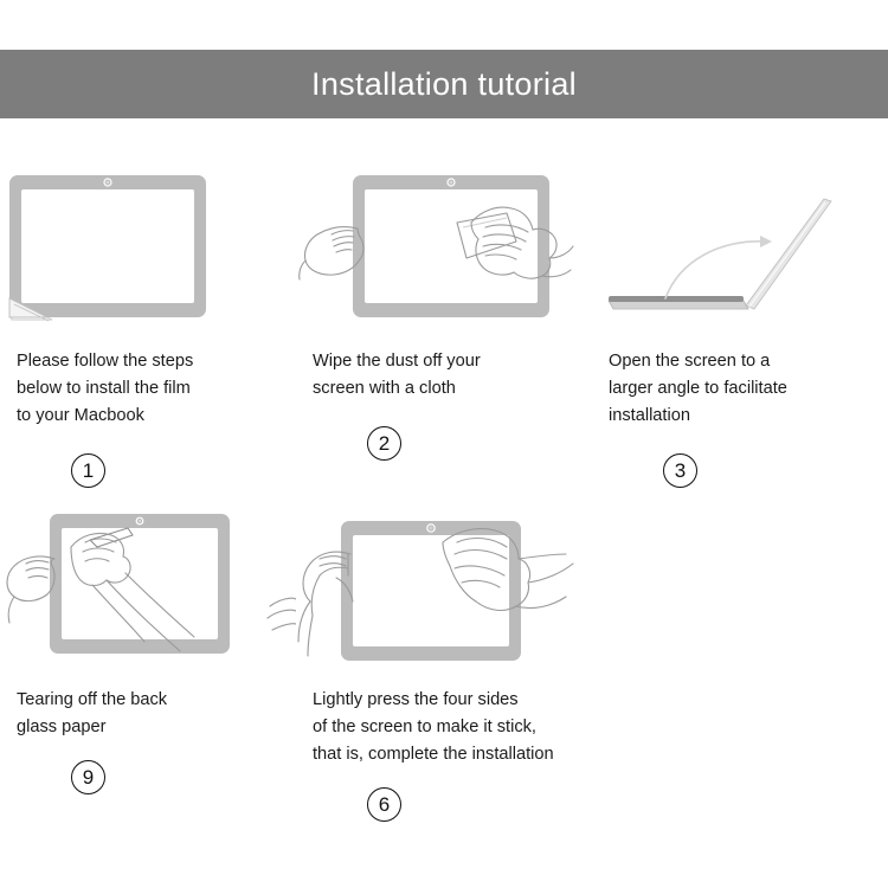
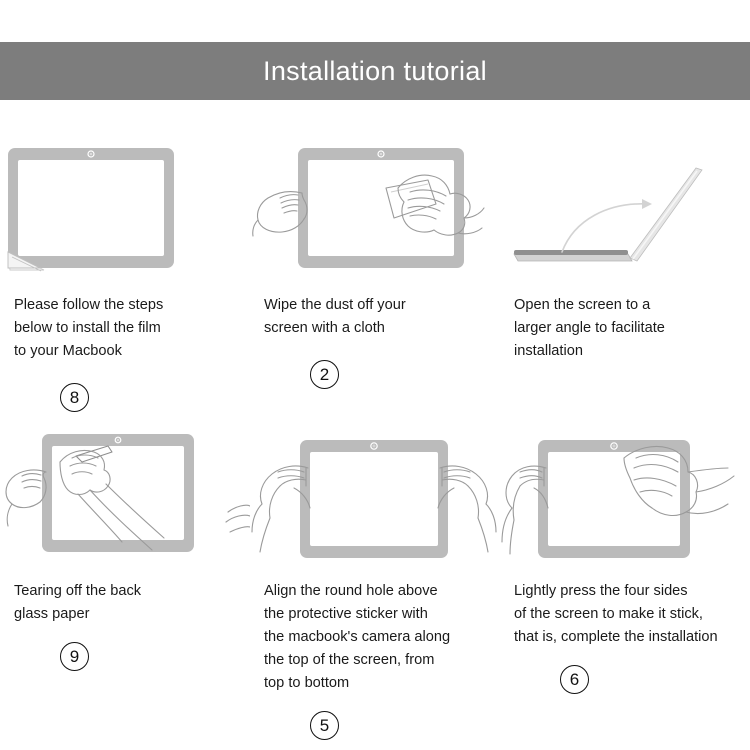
  Installation tutorial
  Please follow the steps
  below to install the film
  to your Macbook
- 1
+ 8
  Wipe the dust off your
  screen with a cloth
  2
  Open the screen to a
  larger angle to facilitate
  installation
- 3
  Tearing off the back
  glass paper
  9
+ Align the round hole above
+ the protective sticker with
+ the macbook's camera along
+ the top of the screen, from
+ top to bottom
+ 5
  Lightly press the four sides
  of the screen to make it stick,
  that is, complete the installation
  6
